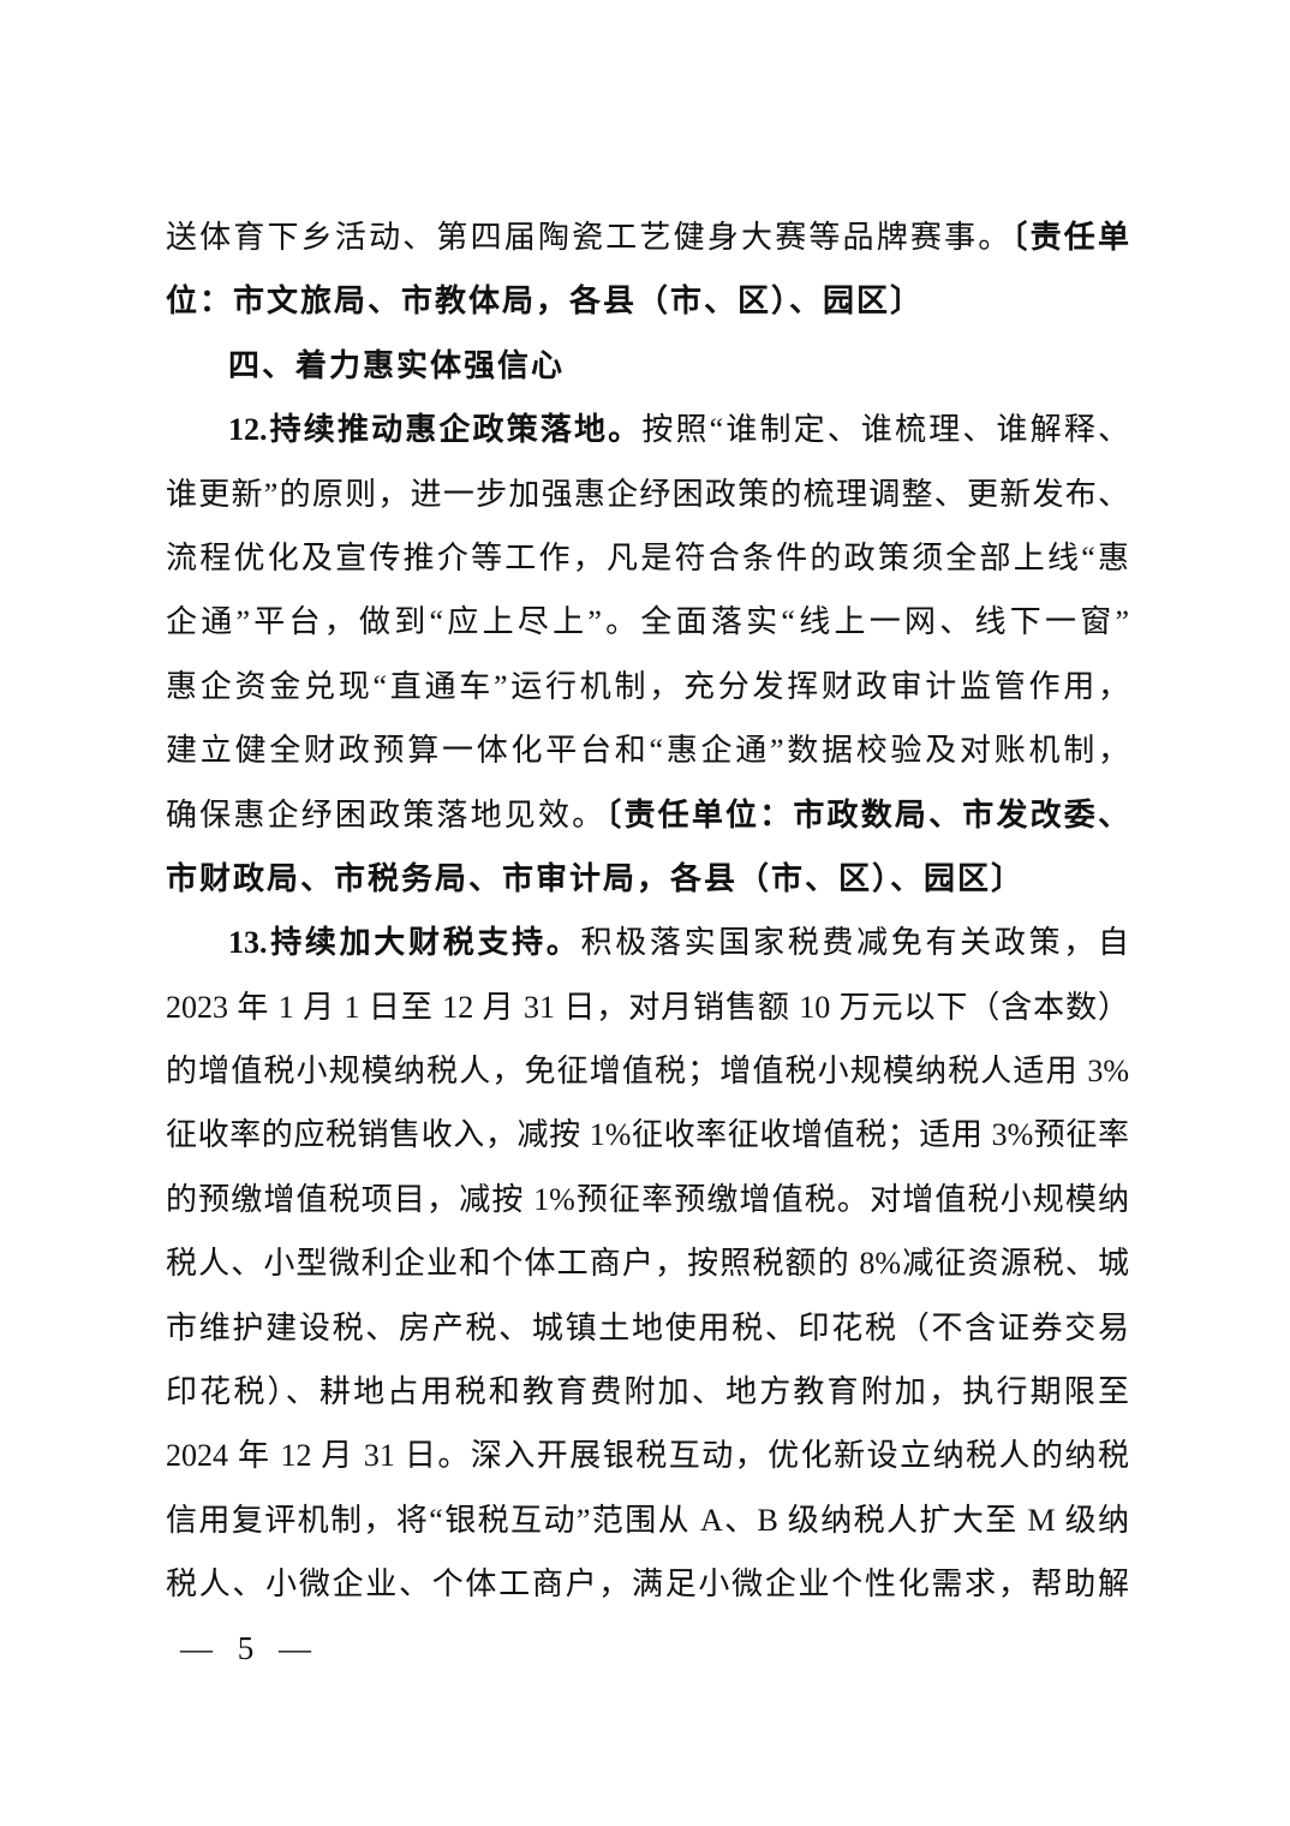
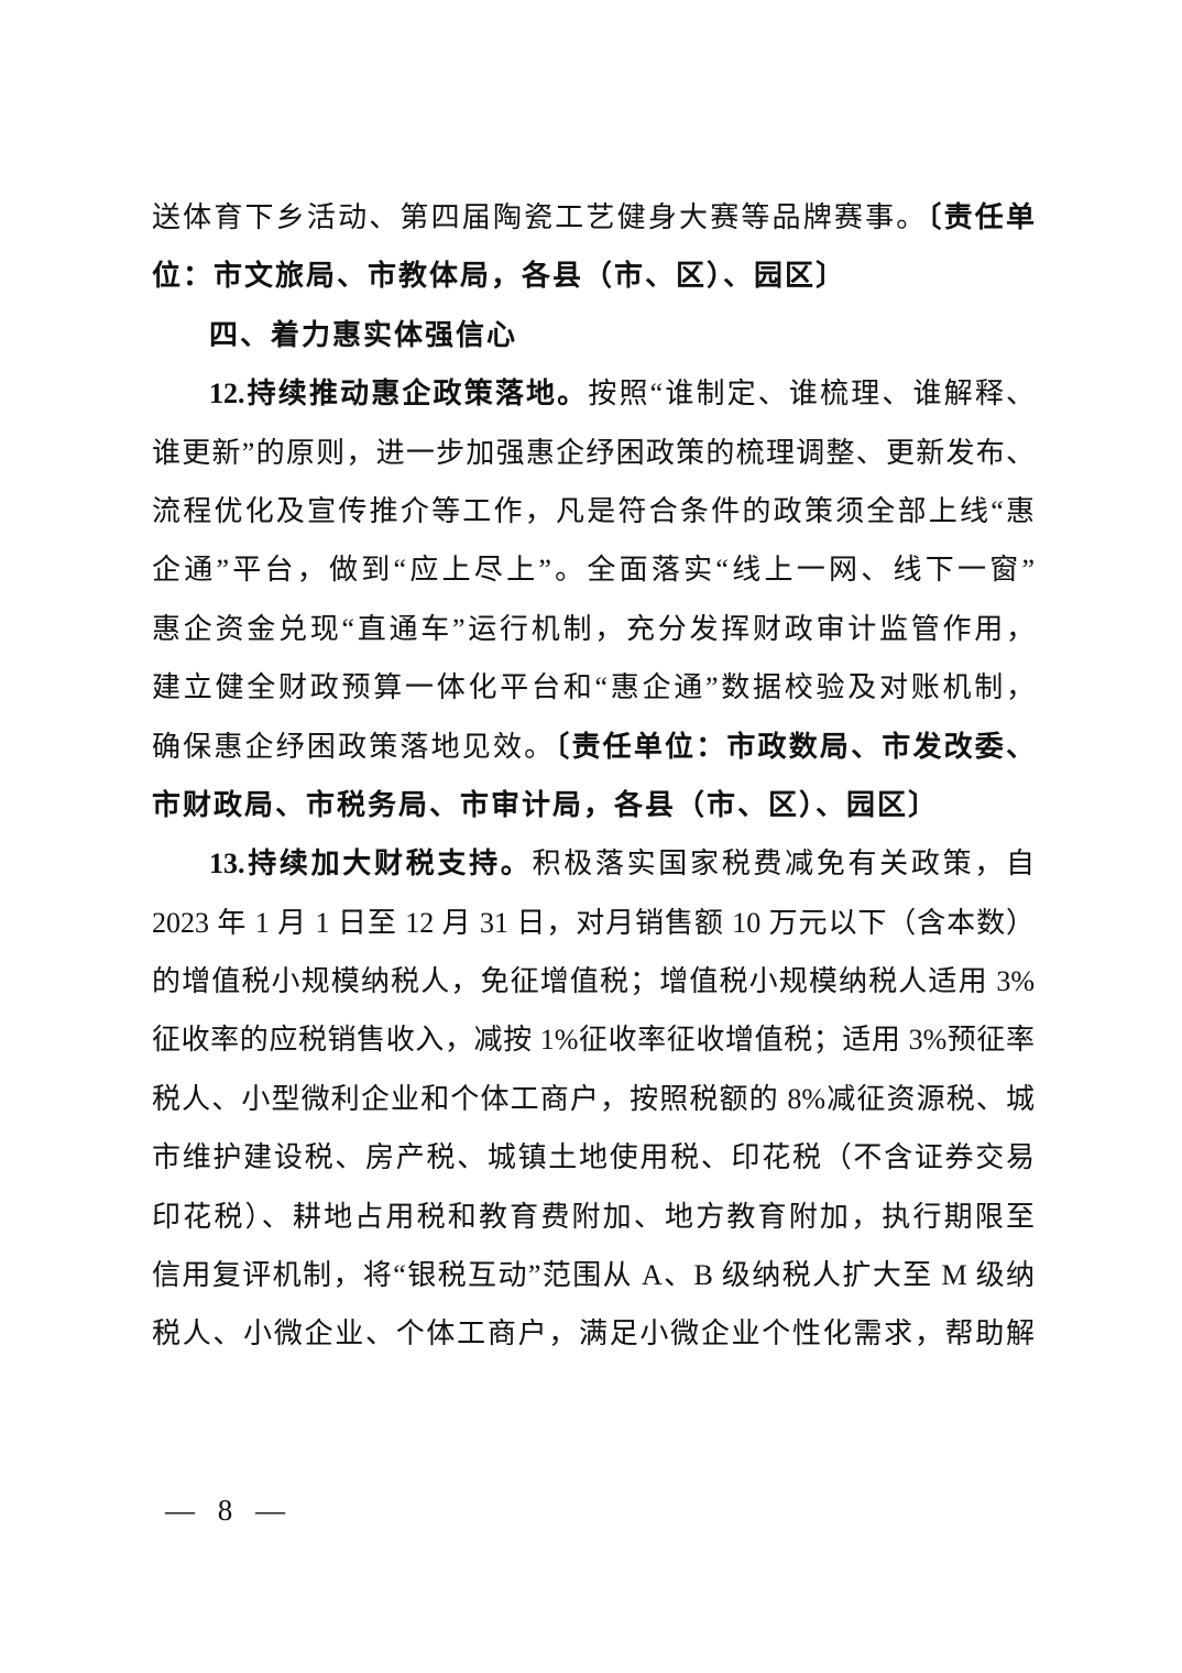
  送体育下乡活动、第四届陶瓷工艺健身大赛等品牌赛事。〔责任单
  位：市文旅局、市教体局，各县（市、区）、园区〕
  四、着力惠实体强信心
  12.持续推动惠企政策落地。按照“谁制定、谁梳理、谁解释、
  谁更新”的原则，进一步加强惠企纾困政策的梳理调整、更新发布、
  流程优化及宣传推介等工作，凡是符合条件的政策须全部上线“惠
  企通”平台，做到“应上尽上”。全面落实“线上一网、线下一窗”
  惠企资金兑现“直通车”运行机制，充分发挥财政审计监管作用，
  建立健全财政预算一体化平台和“惠企通”数据校验及对账机制，
  确保惠企纾困政策落地见效。〔责任单位：市政数局、市发改委、
  市财政局、市税务局、市审计局，各县（市、区）、园区〕
  13.持续加大财税支持。积极落实国家税费减免有关政策，自
  2023 年 1 月 1 日至 12 月 31 日，对月销售额 10 万元以下（含本数）
  的增值税小规模纳税人，免征增值税；增值税小规模纳税人适用 3%
  征收率的应税销售收入，减按 1%征收率征收增值税；适用 3%预征率
- 的预缴增值税项目，减按 1%预征率预缴增值税。对增值税小规模纳
  税人、小型微利企业和个体工商户，按照税额的 8%减征资源税、城
  市维护建设税、房产税、城镇土地使用税、印花税（不含证券交易
  印花税）、耕地占用税和教育费附加、地方教育附加，执行期限至
- 2024 年 12 月 31 日。深入开展银税互动，优化新设立纳税人的纳税
  信用复评机制，将“银税互动”范围从 A、B 级纳税人扩大至 M 级纳
  税人、小微企业、个体工商户，满足小微企业个性化需求，帮助解
- — 5 —
+ — 8 —
